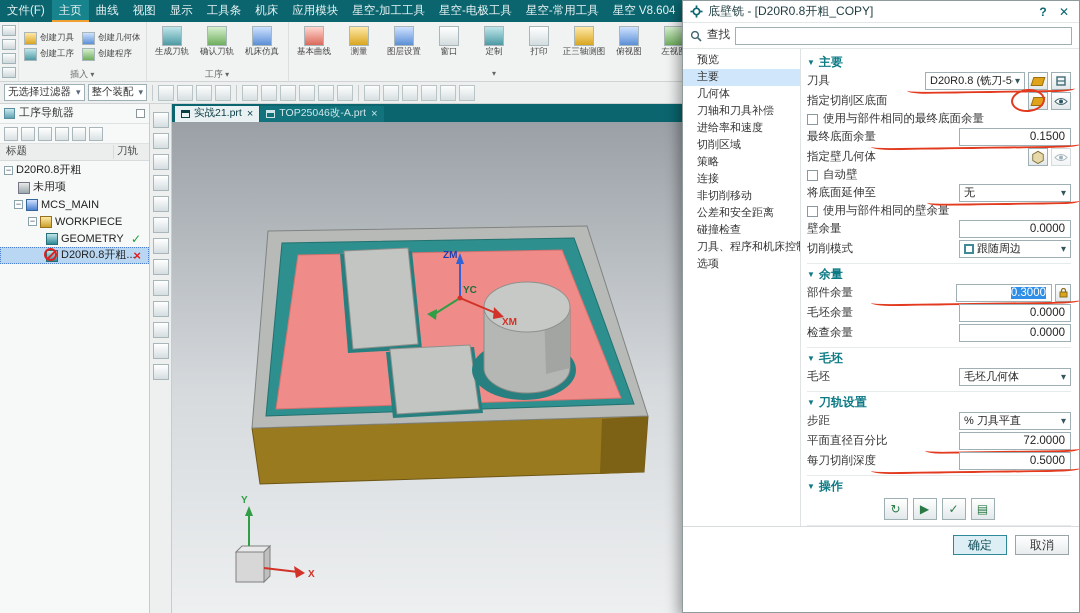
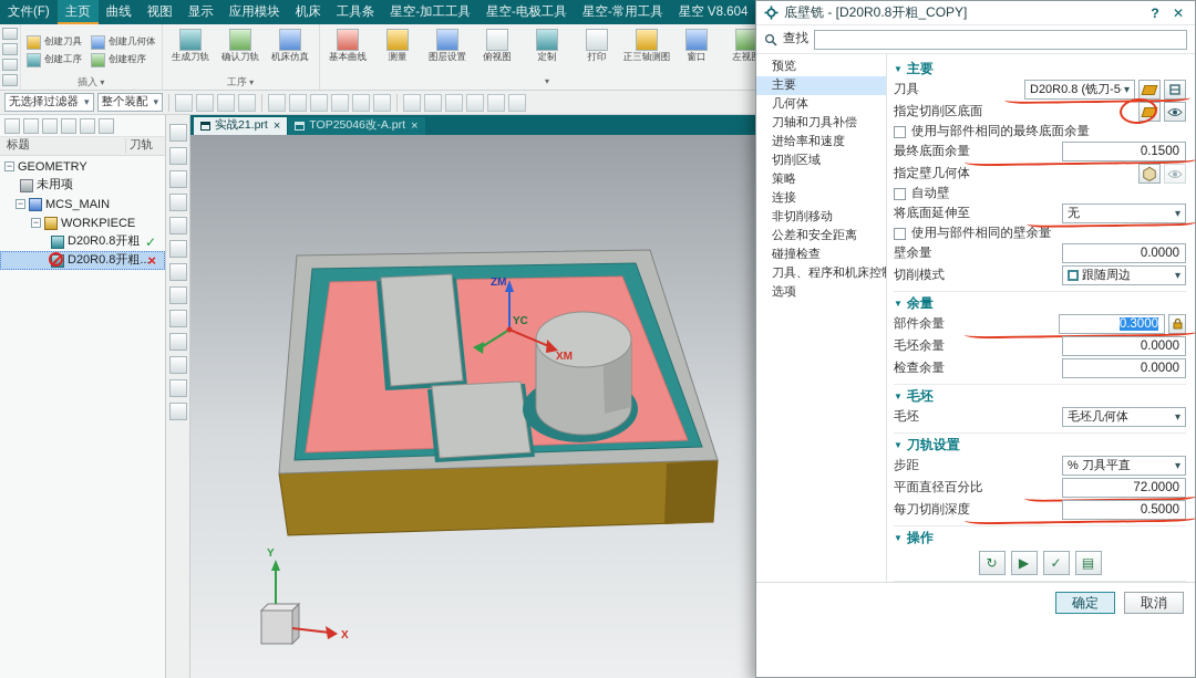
  文件(F)
  主页
  曲线
  视图
  显示
- 工具条
+ 应用模块
  机床
- 应用模块
+ 工具条
  星空-加工工具
  星空-电极工具
  星空-常用工具
  星空 V8.604
  创建刀具
  创建几何体
  创建工序
  创建程序
  插入
  生成刀轨
  确认刀轨
  机床仿真
  工序
  基本曲线
  测量
  图层设置
- 窗口
+ 俯视图
  定制
  打印
  正三轴测图
- 俯视图
+ 窗口
  无选择过滤器
  整个装配
- 工序导航器
  标题
  刀轨
- D20R0.8开粗
+ GEOMETRY
  未用项
  MCS_MAIN
  WORKPIECE
- GEOMETRY
+ D20R0.8开粗
  ✓
  D20R0.8开粗...
  ×
  实战21.prt
  ×
  TOP25046改-A.prt
  ×
  ZM
  XM
  YC
  Y
  X
  底壁铣 - [D20R0.8开粗_COPY]
  ?
  ✕
  查找
  预览
  主要
  几何体
  刀轴和刀具补偿
  进给率和速度
  切削区域
  策略
  连接
  非切削移动
  公差和安全距离
  碰撞检查
  刀具、程序和机床控
  选项
  主要
  刀具
  D20R0.8 (铣刀-5
  指定切削区底面
  使用与部件相同的最终底面余量
  最终底面余量
  0.1500
  指定壁几何体
  自动壁
  将底面延伸至
  无
  使用与部件相同的壁余量
  壁余量
  0.0000
  切削模式
  跟随周边
  余量
  部件余量
  0.3000
  毛坯余量
  0.0000
  检查余量
  0.0000
  毛坯
  毛坯
  毛坯几何体
  刀轨设置
  步距
  % 刀具平直
  平面直径百分比
  72.0000
  每刀切削深度
  0.5000
  操作
  ↻
  ▶
  ✓
  ▤
  确定
  取消
